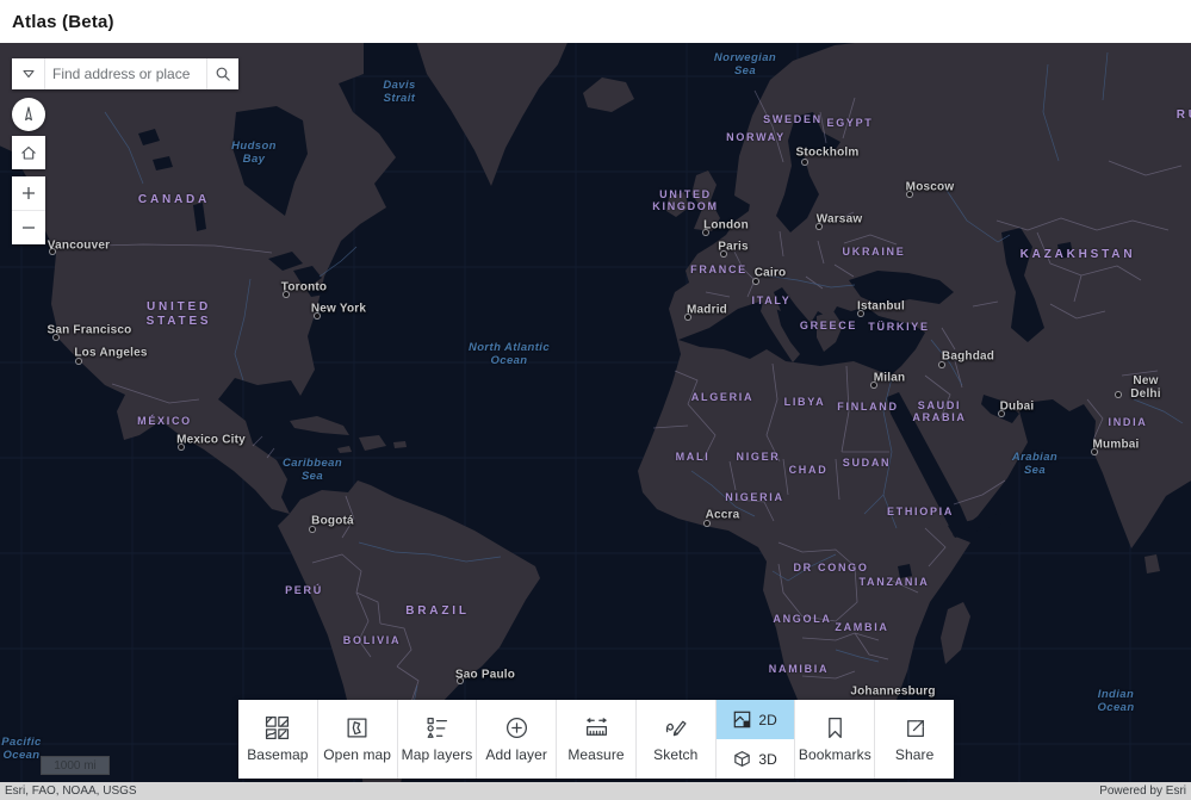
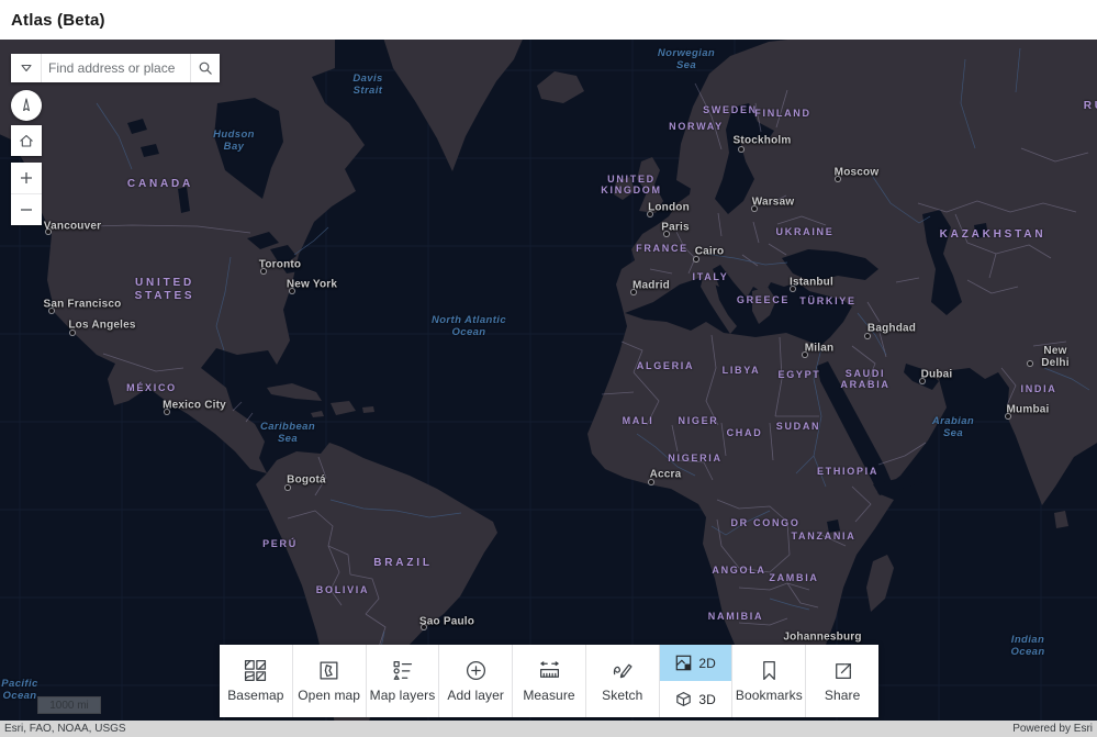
  Atlas (Beta)
  CANADA
  UNITED
  STATES
  MÉXICO
  BRAZIL
  PERÚ
  BOLIVIA
  NORWAY
  SWEDEN
- EGYPT
+ FINLAND
  UNITED
  KINGDOM
  UKRAINE
  KAZAKHSTAN
  FRANCE
  ITALY
  GREECE
  TÜRKIYE
  ALGERIA
  LIBYA
- FINLAND
+ EGYPT
  SAUDI
  ARABIA
  INDIA
  MALI
  NIGER
  CHAD
  SUDAN
  NIGERIA
  ETHIOPIA
  DR CONGO
  TANZANIA
  ANGOLA
  ZAMBIA
  NAMIBIA
  Norwegian
  Sea
  Davis
  Strait
  Hudson
  Bay
  North Atlantic
  Ocean
  Caribbean
  Sea
  Arabian
  Sea
  Indian
  Ocean
  Pacific
  Ocean
  Vancouver
  Toronto
  New York
  San Francisco
  Los Angeles
  Mexico City
  Bogotá
  Sao Paulo
  Stockholm
  Moscow
  London
  Warsaw
  Paris
  Cairo
  Madrid
  Istanbul
  Baghdad
  Milan
  Dubai
  New Delhi
  Mumbai
  Accra
  Johannesburg
  Find address or place
  1000 mi
  Basemap
  Open map
  Map layers
  Add layer
  Measure
  Sketch
  2D
  3D
  Bookmarks
  Share
  Esri, FAO, NOAA, USGS
  Powered by Esri
